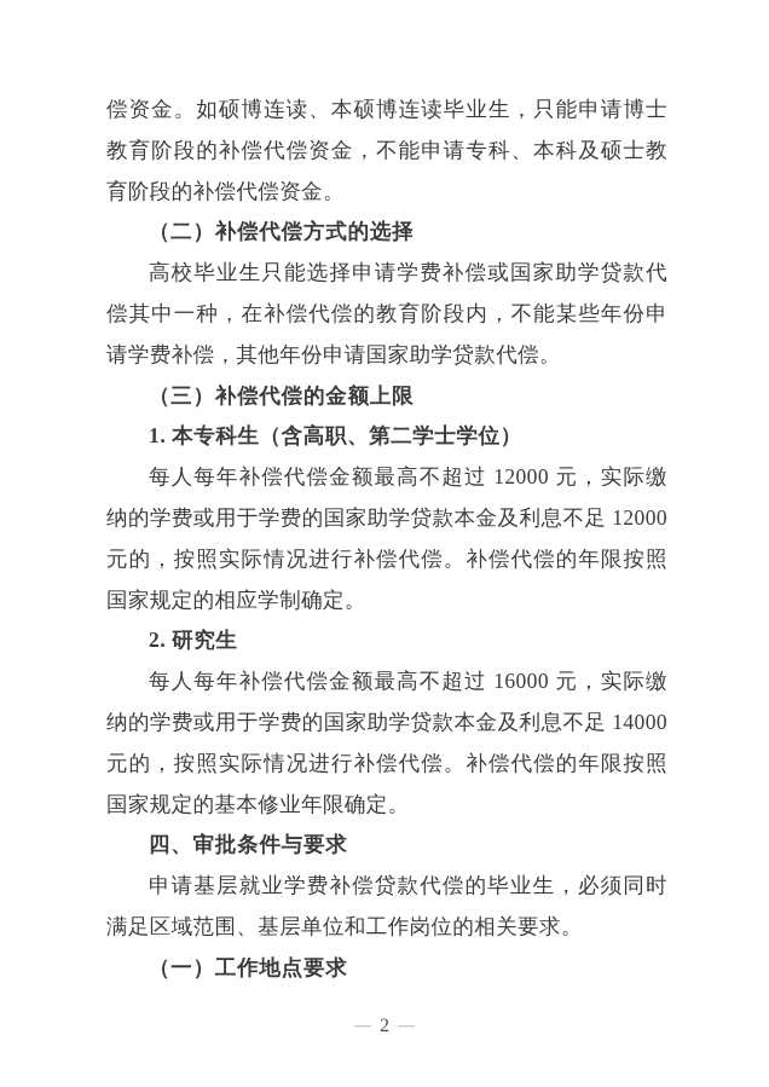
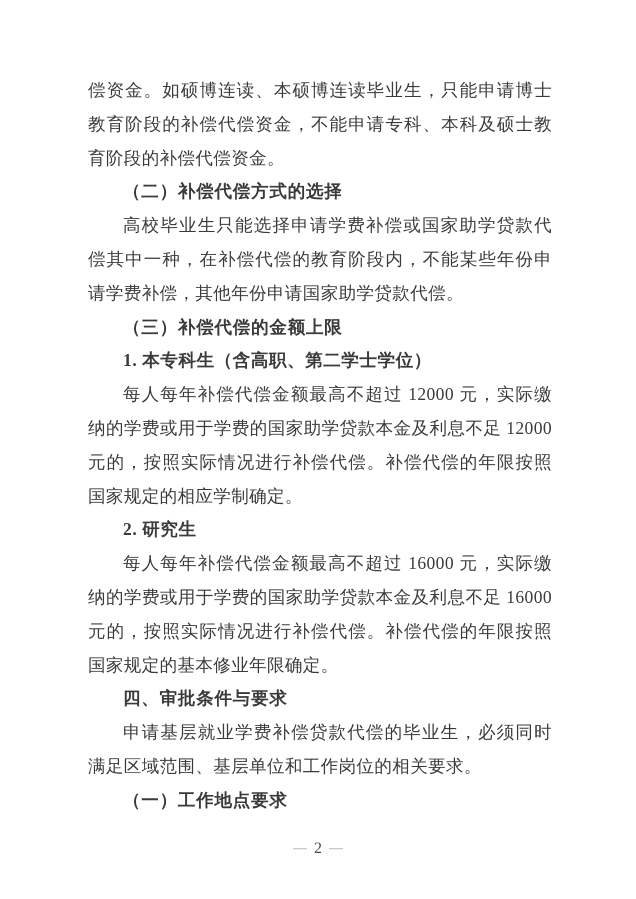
  偿资金。如硕博连读、本硕博连读毕业生，只能申请博士教育阶段的补偿代偿资金，不能申请专科、本科及硕士教育阶段的补偿代偿资金。
  （二）补偿代偿方式的选择
  高校毕业生只能选择申请学费补偿或国家助学贷款代偿其中一种，在补偿代偿的教育阶段内，不能某些年份申请学费补偿，其他年份申请国家助学贷款代偿。
  （三）补偿代偿的金额上限
  1. 本专科生（含高职、第二学士学位）
  每人每年补偿代偿金额最高不超过 12000 元，实际缴纳的学费或用于学费的国家助学贷款本金及利息不足 12000 元的，按照实际情况进行补偿代偿。补偿代偿的年限按照国家规定的相应学制确定。
  2. 研究生
- 每人每年补偿代偿金额最高不超过 16000 元，实际缴纳的学费或用于学费的国家助学贷款本金及利息不足 14000 元的，按照实际情况进行补偿代偿。补偿代偿的年限按照国家规定的基本修业年限确定。
+ 每人每年补偿代偿金额最高不超过 16000 元，实际缴纳的学费或用于学费的国家助学贷款本金及利息不足 16000 元的，按照实际情况进行补偿代偿。补偿代偿的年限按照国家规定的基本修业年限确定。
  四、审批条件与要求
  申请基层就业学费补偿贷款代偿的毕业生，必须同时满足区域范围、基层单位和工作岗位的相关要求。
  （一）工作地点要求
  — 2 —
